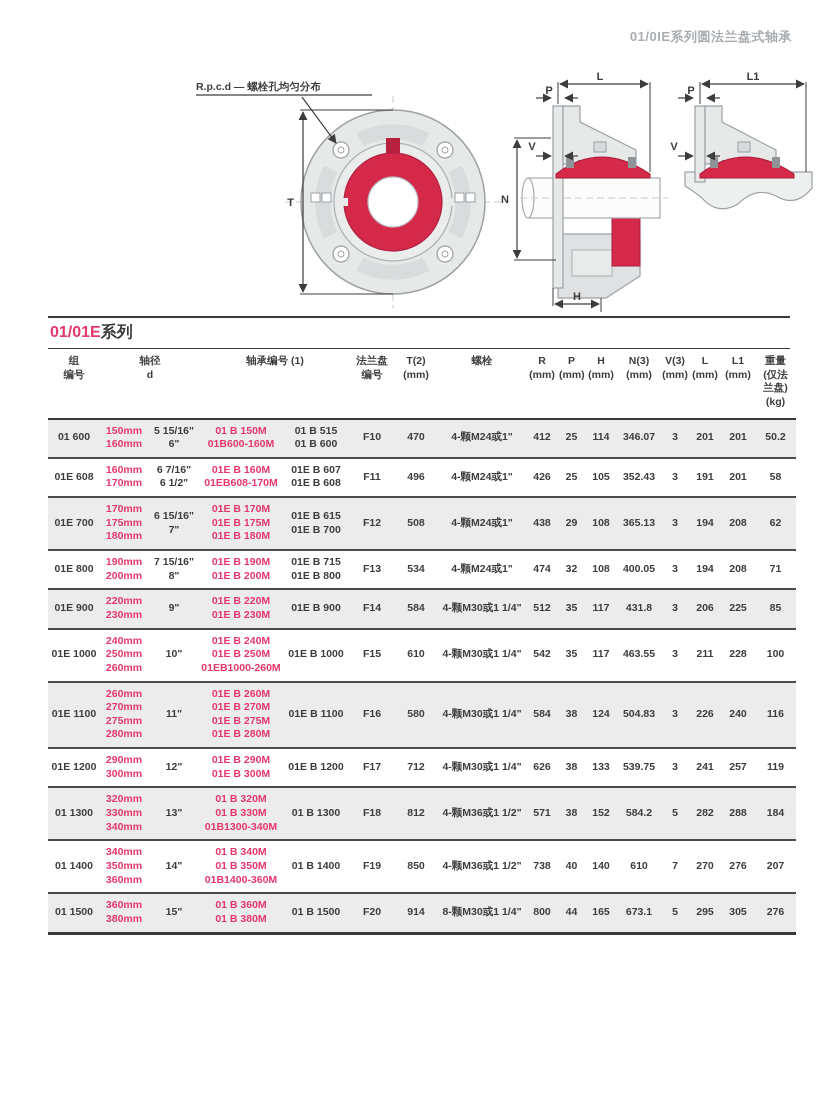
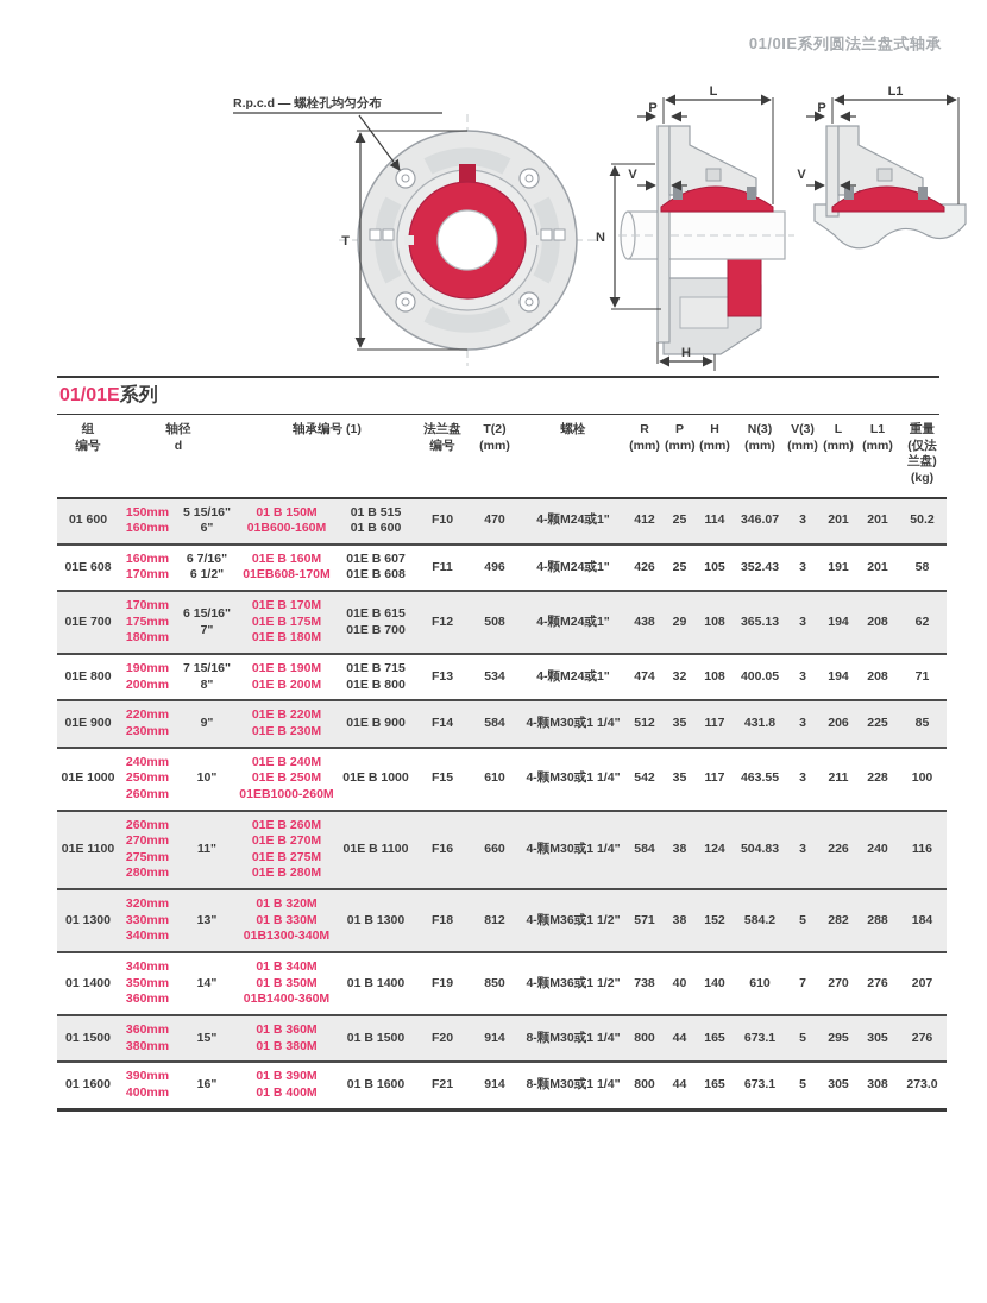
  01/0IE系列圆法兰盘式轴承
  T
  R.p.c.d — 螺栓孔均匀分布
  L
  P
  V
  N
  H
  L1
  P
  V
  01/01E系列
  组编号	轴径d	轴承编号 (1)	法兰盘编号	T(2)(mm)	螺栓	R(mm)	P(mm)	H(mm)	N(3)(mm)	V(3)(mm)	L(mm)	L1(mm)	重量(仅法兰盘)(kg)
  01 600	150mm160mm	5 15/16"6"	01 B 150M01B600-160M	01 B 51501 B 600	F10	470	4-颗M24或1"	412	25	114	346.07	3	201	201	50.2
  01E 608	160mm170mm	6 7/16"6 1/2"	01E B 160M01EB608-170M	01E B 60701E B 608	F11	496	4-颗M24或1"	426	25	105	352.43	3	191	201	58
  01E 700	170mm175mm180mm	6 15/16"7"	01E B 170M01E B 175M01E B 180M	01E B 61501E B 700	F12	508	4-颗M24或1"	438	29	108	365.13	3	194	208	62
  01E 800	190mm200mm	7 15/16"8"	01E B 190M01E B 200M	01E B 71501E B 800	F13	534	4-颗M24或1"	474	32	108	400.05	3	194	208	71
  01E 900	220mm230mm	9"	01E B 220M01E B 230M	01E B 900	F14	584	4-颗M30或1 1/4"	512	35	117	431.8	3	206	225	85
  01E 1000	240mm250mm260mm	10"	01E B 240M01E B 250M01EB1000-260M	01E B 1000	F15	610	4-颗M30或1 1/4"	542	35	117	463.55	3	211	228	100
- 01E 1100	260mm270mm275mm280mm	11"	01E B 260M01E B 270M01E B 275M01E B 280M	01E B 1100	F16	580	4-颗M30或1 1/4"	584	38	124	504.83	3	226	240	116
+ 01E 1100	260mm270mm275mm280mm	11"	01E B 260M01E B 270M01E B 275M01E B 280M	01E B 1100	F16	660	4-颗M30或1 1/4"	584	38	124	504.83	3	226	240	116
- 01E 1200	290mm300mm	12"	01E B 290M01E B 300M	01E B 1200	F17	712	4-颗M30或1 1/4"	626	38	133	539.75	3	241	257	119
  01 1300	320mm330mm340mm	13"	01 B 320M01 B 330M01B1300-340M	01 B 1300	F18	812	4-颗M36或1 1/2"	571	38	152	584.2	5	282	288	184
  01 1400	340mm350mm360mm	14"	01 B 340M01 B 350M01B1400-360M	01 B 1400	F19	850	4-颗M36或1 1/2"	738	40	140	610	7	270	276	207
  01 1500	360mm380mm	15"	01 B 360M01 B 380M	01 B 1500	F20	914	8-颗M30或1 1/4"	800	44	165	673.1	5	295	305	276
+ 01 1600	390mm400mm	16"	01 B 390M01 B 400M	01 B 1600	F21	914	8-颗M30或1 1/4"	800	44	165	673.1	5	305	308	273.0
